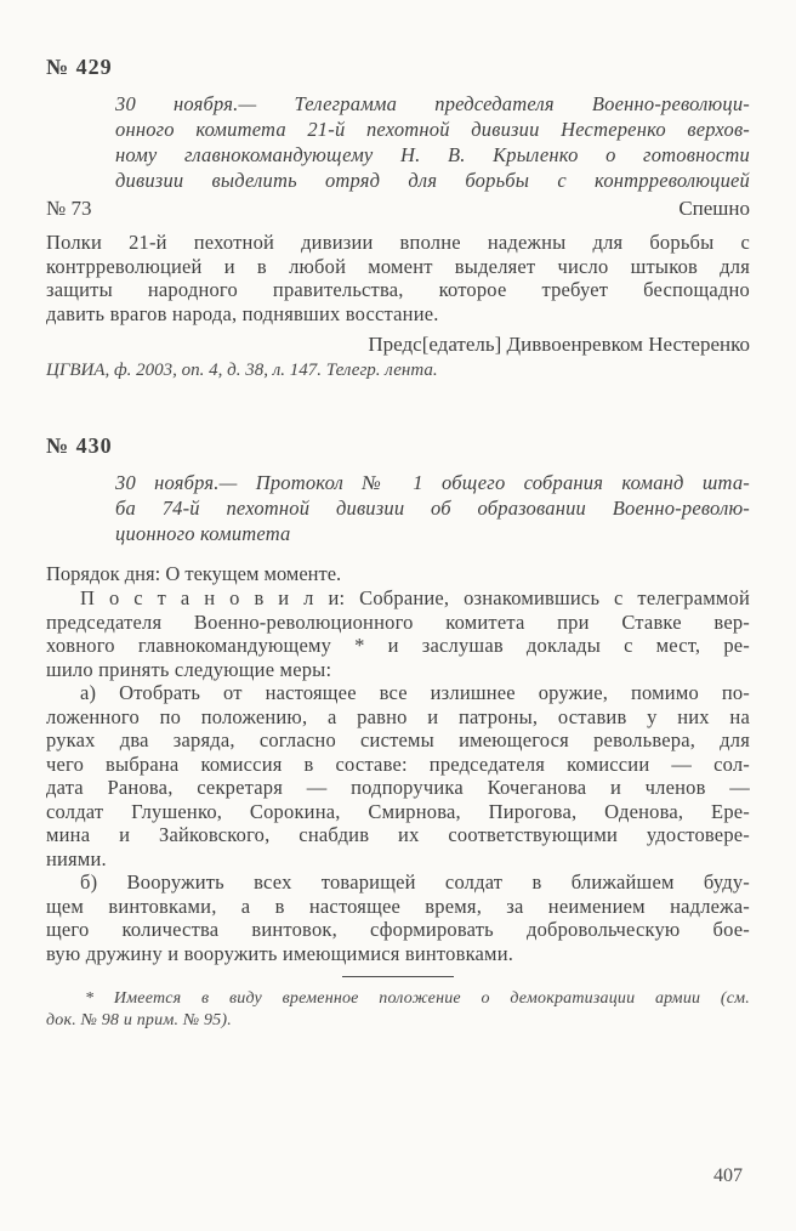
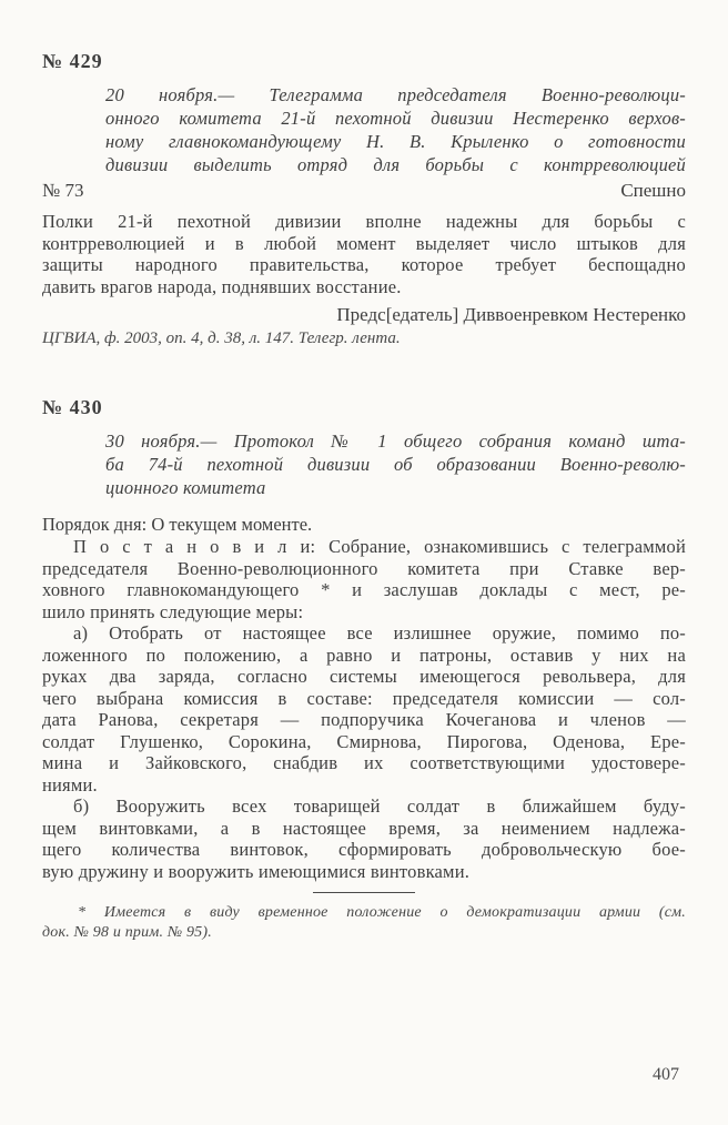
  № 429
- 30 ноября.— Телеграмма председателя Военно-революци-
+ 20 ноября.— Телеграмма председателя Военно-революци-
  онного комитета 21-й пехотной дивизии Нестеренко верхов-
  ному главнокомандующему Н. В. Крыленко о готовности
  дивизии выделить отряд для борьбы с контрреволюцией
  № 73
  Спешно
  Полки 21-й пехотной дивизии вполне надежны для борьбы с
  контрреволюцией и в любой момент выделяет число штыков для
  защиты народного правительства, которое требует беспощадно
  давить врагов народа, поднявших восстание.
  Предс[едатель] Диввоенревком Нестеренко
  ЦГВИА, ф. 2003, оп. 4, д. 38, л. 147. Телегр. лента.
  № 430
  30 ноября.— Протокол № 1 общего собрания команд шта-
  ба 74-й пехотной дивизии об образовании Военно-револю-
  ционного комитета
  Порядок дня: О текущем моменте.
  П о с т а н о в и л и: Собрание, ознакомившись с телеграммой
  председателя Военно-революционного комитета при Ставке вер-
- ховного главнокомандующему * и заслушав доклады с мест, ре-
+ ховного главнокомандующего * и заслушав доклады с мест, ре-
  шило принять следующие меры:
  а) Отобрать от настоящее все излишнее оружие, помимо по-
  ложенного по положению, а равно и патроны, оставив у них на
  руках два заряда, согласно системы имеющегося револьвера, для
  чего выбрана комиссия в составе: председателя комиссии — сол-
  дата Ранова, секретаря — подпоручика Кочеганова и членов —
  солдат Глушенко, Сорокина, Смирнова, Пирогова, Оденова, Ере-
  мина и Зайковского, снабдив их соответствующими удостовере-
  ниями.
  б) Вооружить всех товарищей солдат в ближайшем буду-
  щем винтовками, а в настоящее время, за неимением надлежа-
  щего количества винтовок, сформировать добровольческую бое-
  вую дружину и вооружить имеющимися винтовками.
  * Имеется в виду временное положение о демократизации армии (см.
  док. № 98 и прим. № 95).
  407
